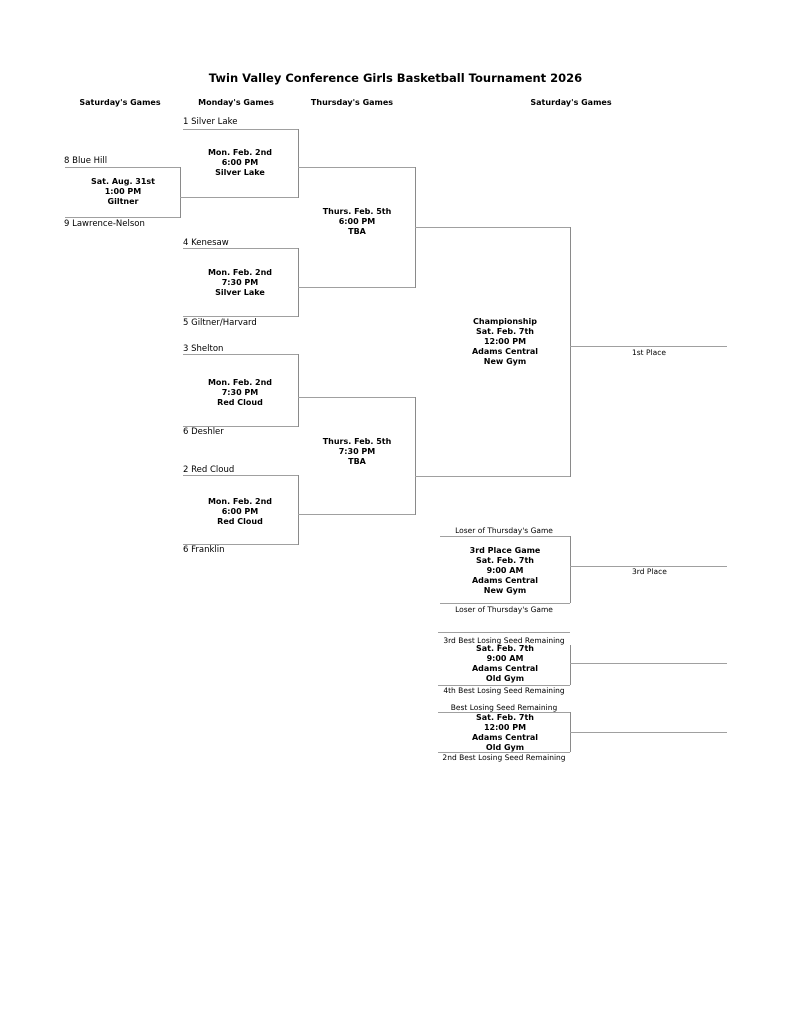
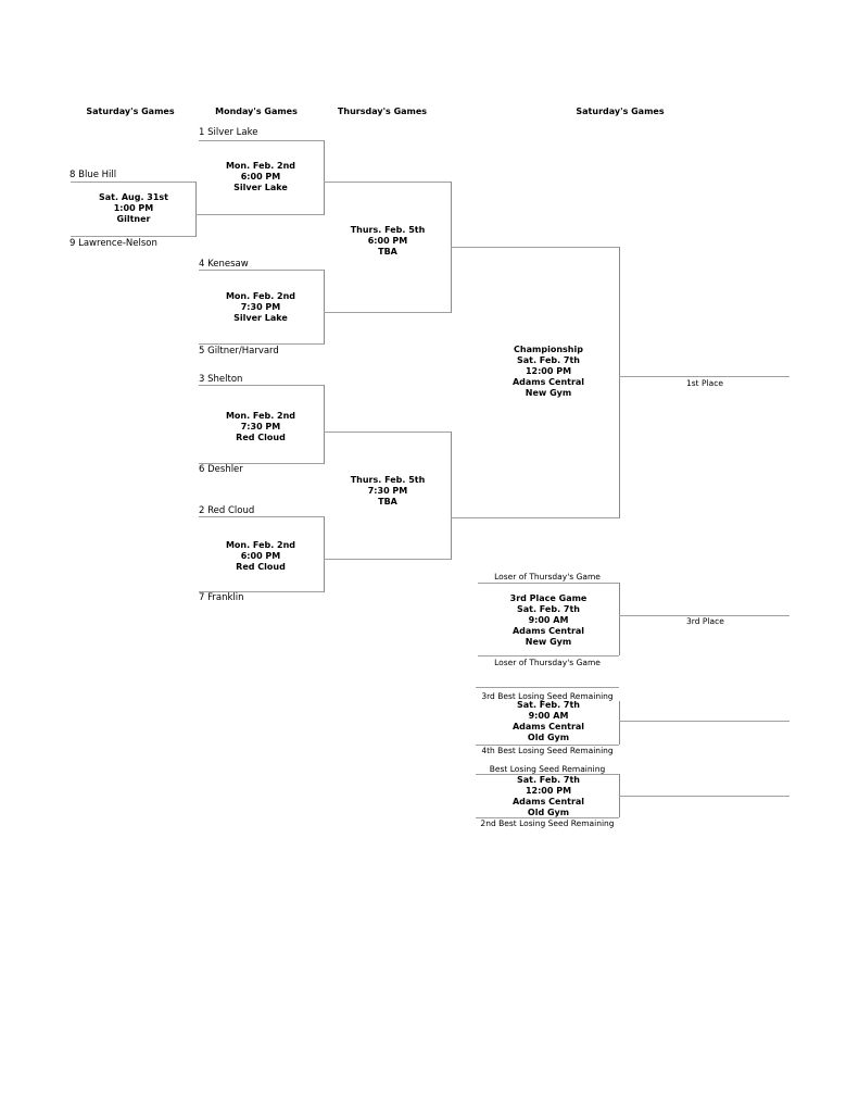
- Twin Valley Conference Girls Basketball Tournament 2026
  Saturday's Games
  Monday's Games
  Thursday's Games
  Saturday's Games
  8 Blue Hill
  9 Lawrence-Nelson
  Sat. Aug. 31st
  1:00 PM
  Giltner
  1 Silver Lake
  Mon. Feb. 2nd
  6:00 PM
  Silver Lake
  4 Kenesaw
  5 Giltner/Harvard
  Mon. Feb. 2nd
  7:30 PM
  Silver Lake
  Thurs. Feb. 5th
  6:00 PM
  TBA
  3 Shelton
  6 Deshler
  Mon. Feb. 2nd
  7:30 PM
  Red Cloud
  2 Red Cloud
- 6 Franklin
+ 7 Franklin
  Mon. Feb. 2nd
  6:00 PM
  Red Cloud
  Thurs. Feb. 5th
  7:30 PM
  TBA
  Championship
  Sat. Feb. 7th
  12:00 PM
  Adams Central
  New Gym
  1st Place
  Loser of Thursday's Game
  Loser of Thursday's Game
  3rd Place Game
  Sat. Feb. 7th
  9:00 AM
  Adams Central
  New Gym
  3rd Place
  3rd Best Losing Seed Remaining
  4th Best Losing Seed Remaining
  Sat. Feb. 7th
  9:00 AM
  Adams Central
  Old Gym
  Best Losing Seed Remaining
  2nd Best Losing Seed Remaining
  Sat. Feb. 7th
  12:00 PM
  Adams Central
  Old Gym
